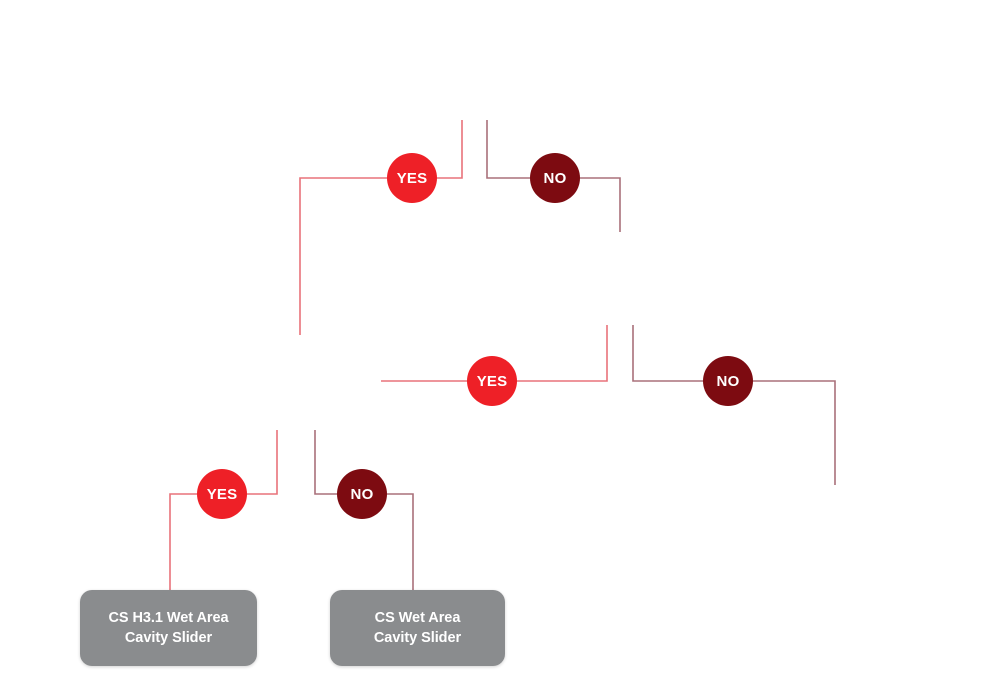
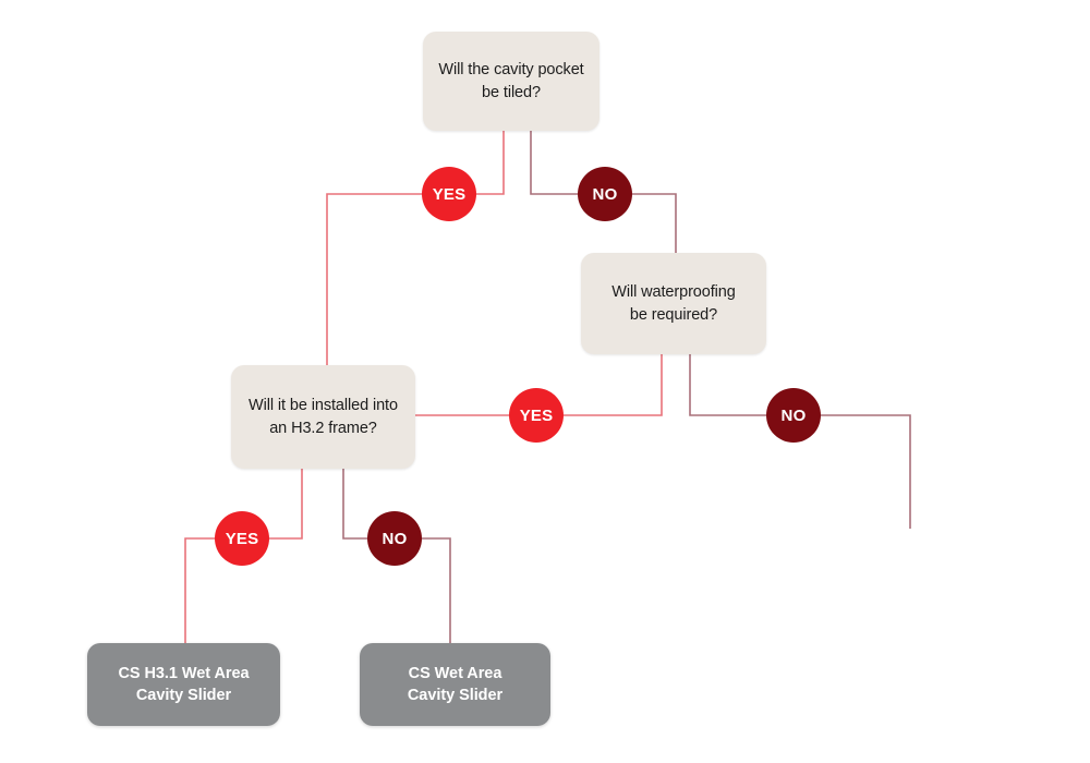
+ Will the cavity pocket
+ be tiled?
+ Will waterproofing
+ be required?
+ Will it be installed into
+ an H3.2 frame?
  CS H3.1 Wet Area
  Cavity Slider
  CS Wet Area
  Cavity Slider
  YES
  NO
  YES
  NO
  YES
  NO
